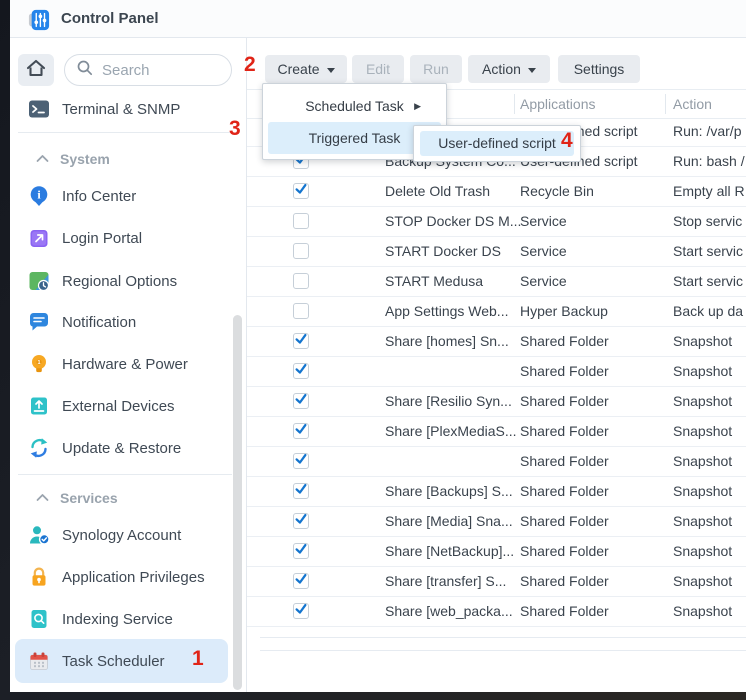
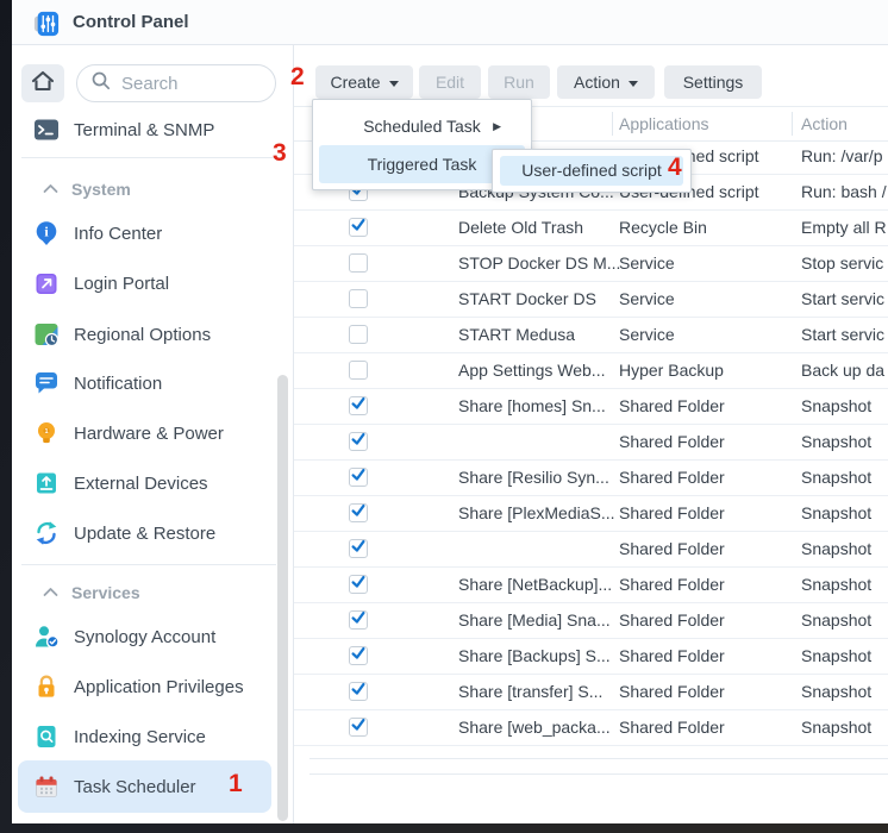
  Control Panel
  Search
  Terminal & SNMP
  System
  i
  Info Center
  Login Portal
  Regional Options
  Notification
  Hardware & Power
  External Devices
  Update & Restore
  Services
  Synology Account
  Application Privileges
  Indexing Service
  Task Scheduler
  Create
  Edit
  Run
  Action
  Settings
  Applications
  Action
  Run: /var/p
  Run: bash /
  Delete Old Trash
  Recycle Bin
  Empty all R
  STOP Docker DS M...
  Service
  Stop servic
  START Docker DS
  Service
  Start servic
  START Medusa
  Service
  Start servic
  App Settings Web...
  Hyper Backup
  Back up da
  Share [homes] Sn...
  Shared Folder
  Snapshot
  Shared Folder
  Snapshot
  Share [Resilio Syn...
  Shared Folder
  Snapshot
  Share [PlexMediaS...
  Shared Folder
  Snapshot
  Shared Folder
  Snapshot
- Share [Backups] S...
+ Share [NetBackup]...
  Shared Folder
  Snapshot
  Share [Media] Sna...
  Shared Folder
  Snapshot
- Share [NetBackup]...
+ Share [Backups] S...
  Shared Folder
  Snapshot
  Share [transfer] S...
  Shared Folder
  Snapshot
  Share [web_packa...
  Shared Folder
  Snapshot
  Scheduled Task
  ▶
  Triggered Task
  User-defined script
  1
  2
  3
  4
